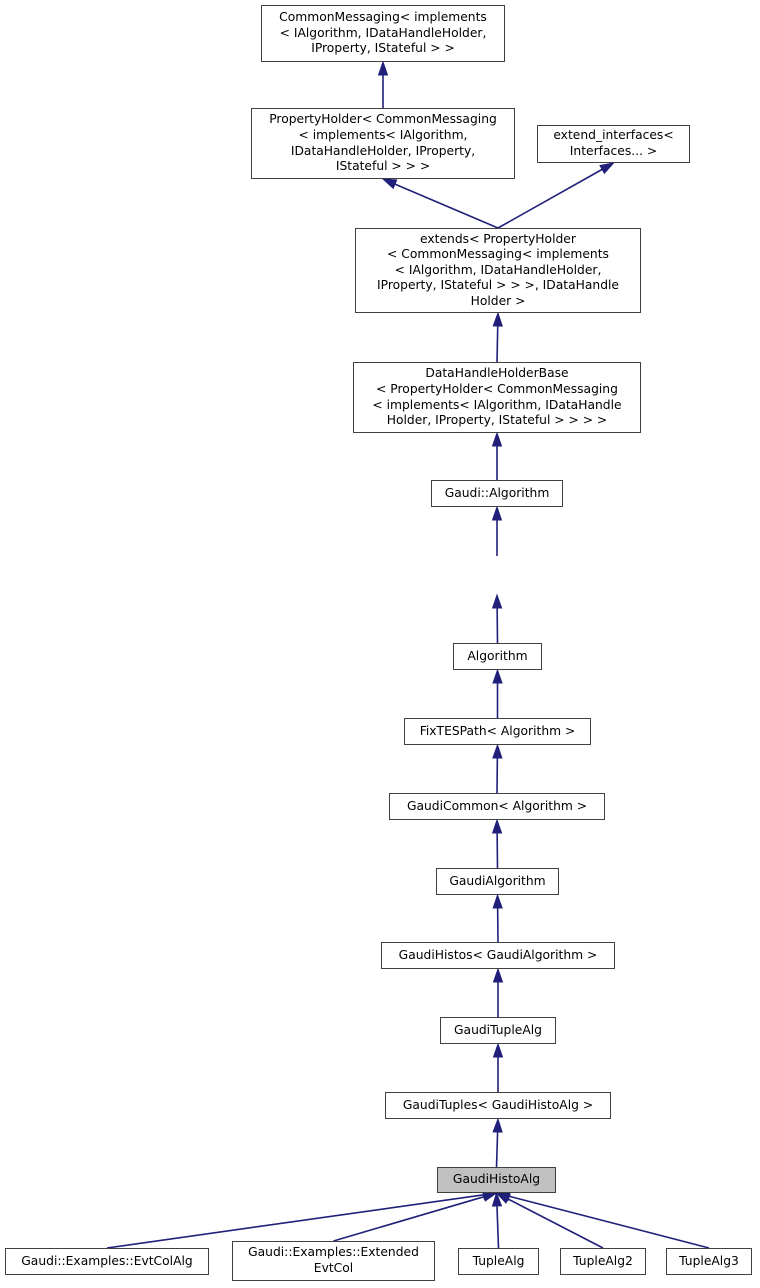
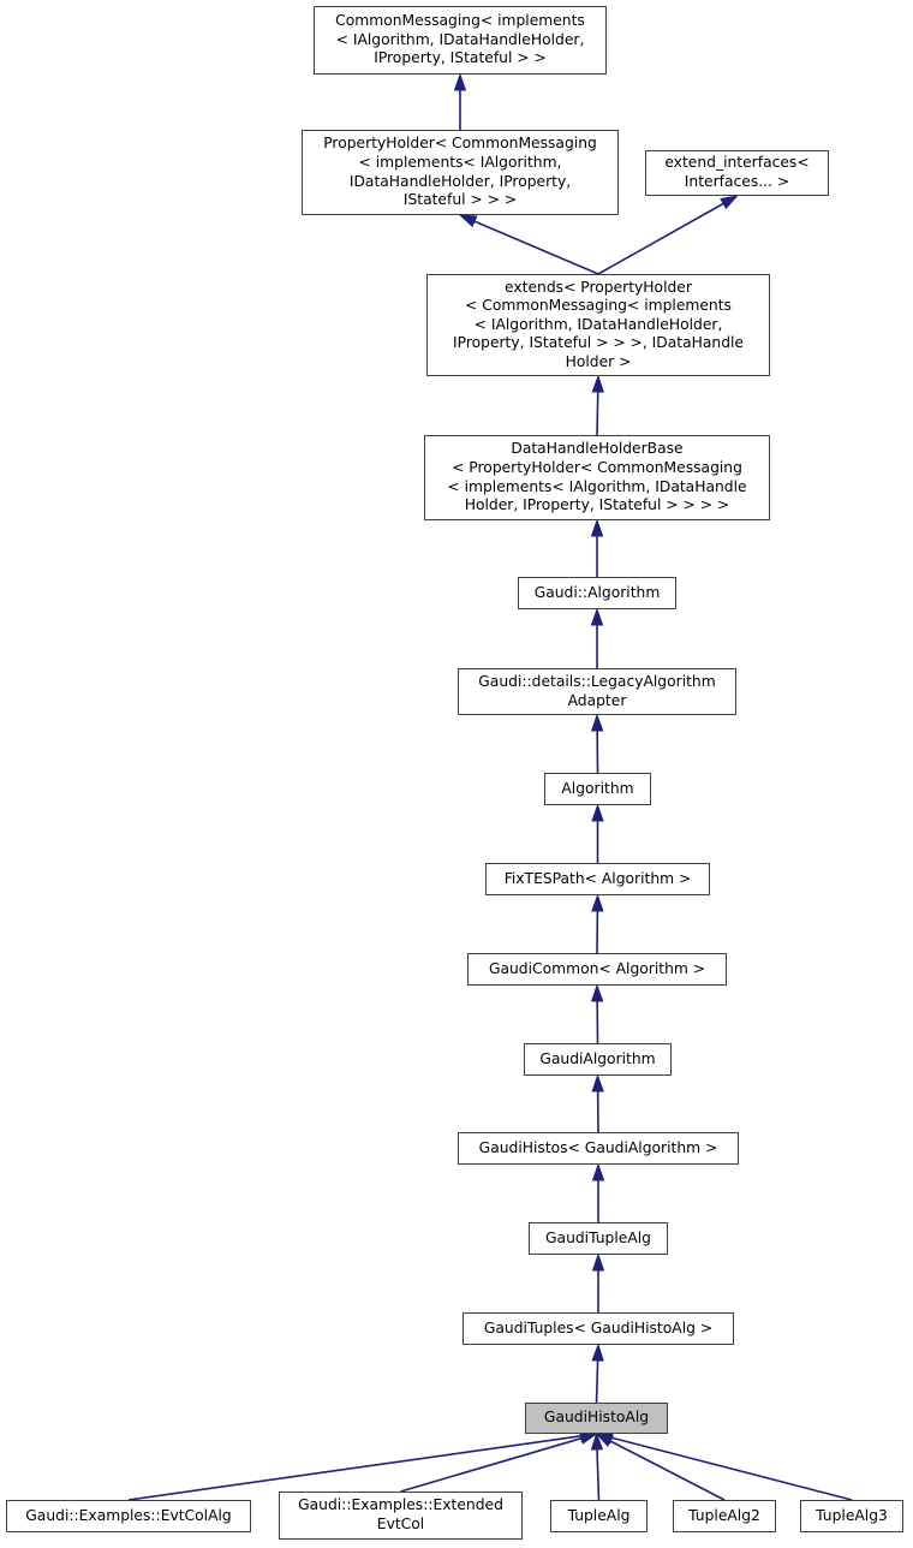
  CommonMessaging< implements
  < IAlgorithm, IDataHandleHolder,
  IProperty, IStateful > >
  PropertyHolder< CommonMessaging
  < implements< IAlgorithm,
  IDataHandleHolder, IProperty,
  IStateful > > >
  extend_interfaces<
  Interfaces... >
  extends< PropertyHolder
  < CommonMessaging< implements
  < IAlgorithm, IDataHandleHolder,
  IProperty, IStateful > > >, IDataHandle
  Holder >
  DataHandleHolderBase
  < PropertyHolder< CommonMessaging
  < implements< IAlgorithm, IDataHandle
  Holder, IProperty, IStateful > > > >
  Gaudi::Algorithm
+ Gaudi::details::LegacyAlgorithm
+ Adapter
  Algorithm
  FixTESPath< Algorithm >
  GaudiCommon< Algorithm >
  GaudiAlgorithm
  GaudiHistos< GaudiAlgorithm >
  GaudiTupleAlg
  GaudiTuples< GaudiHistoAlg >
  GaudiHistoAlg
  Gaudi::Examples::EvtColAlg
  Gaudi::Examples::Extended
  EvtCol
  TupleAlg
  TupleAlg2
  TupleAlg3
